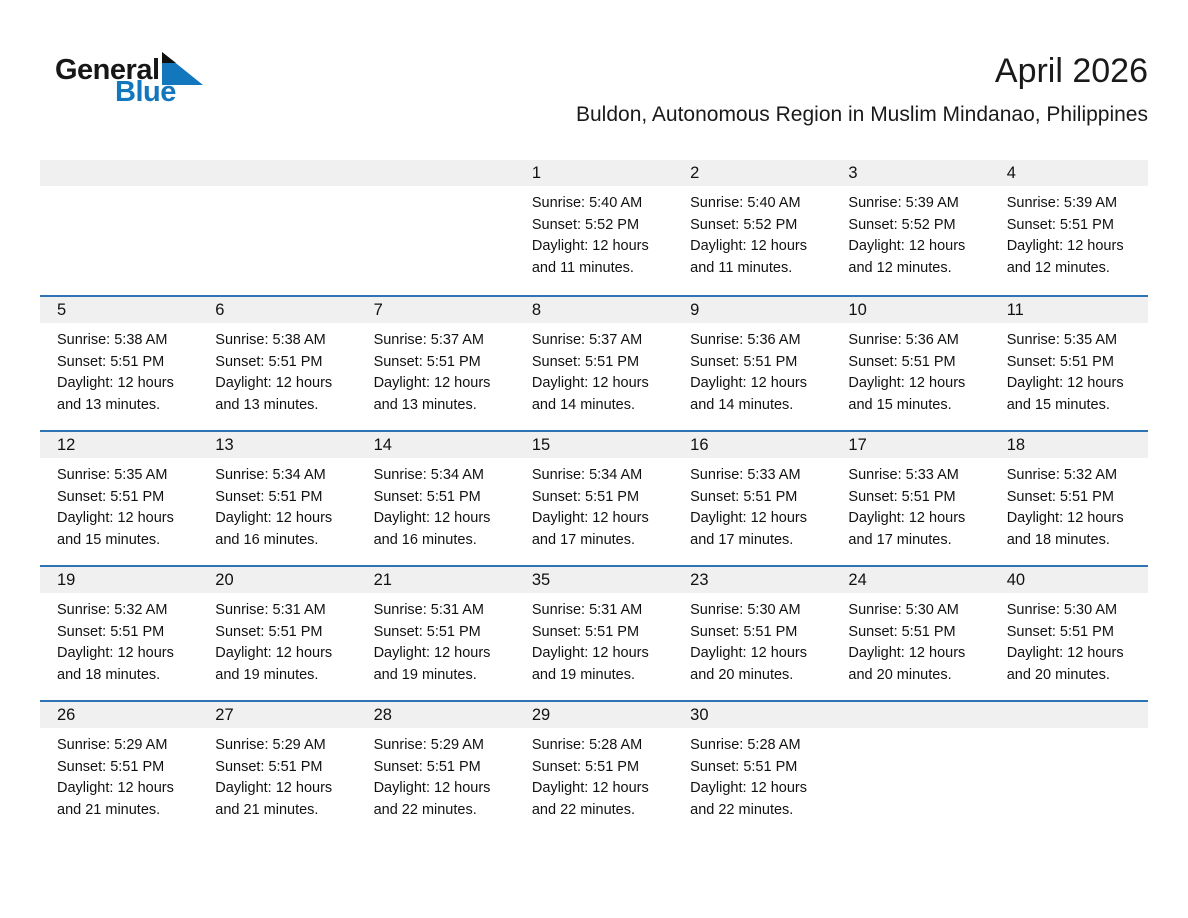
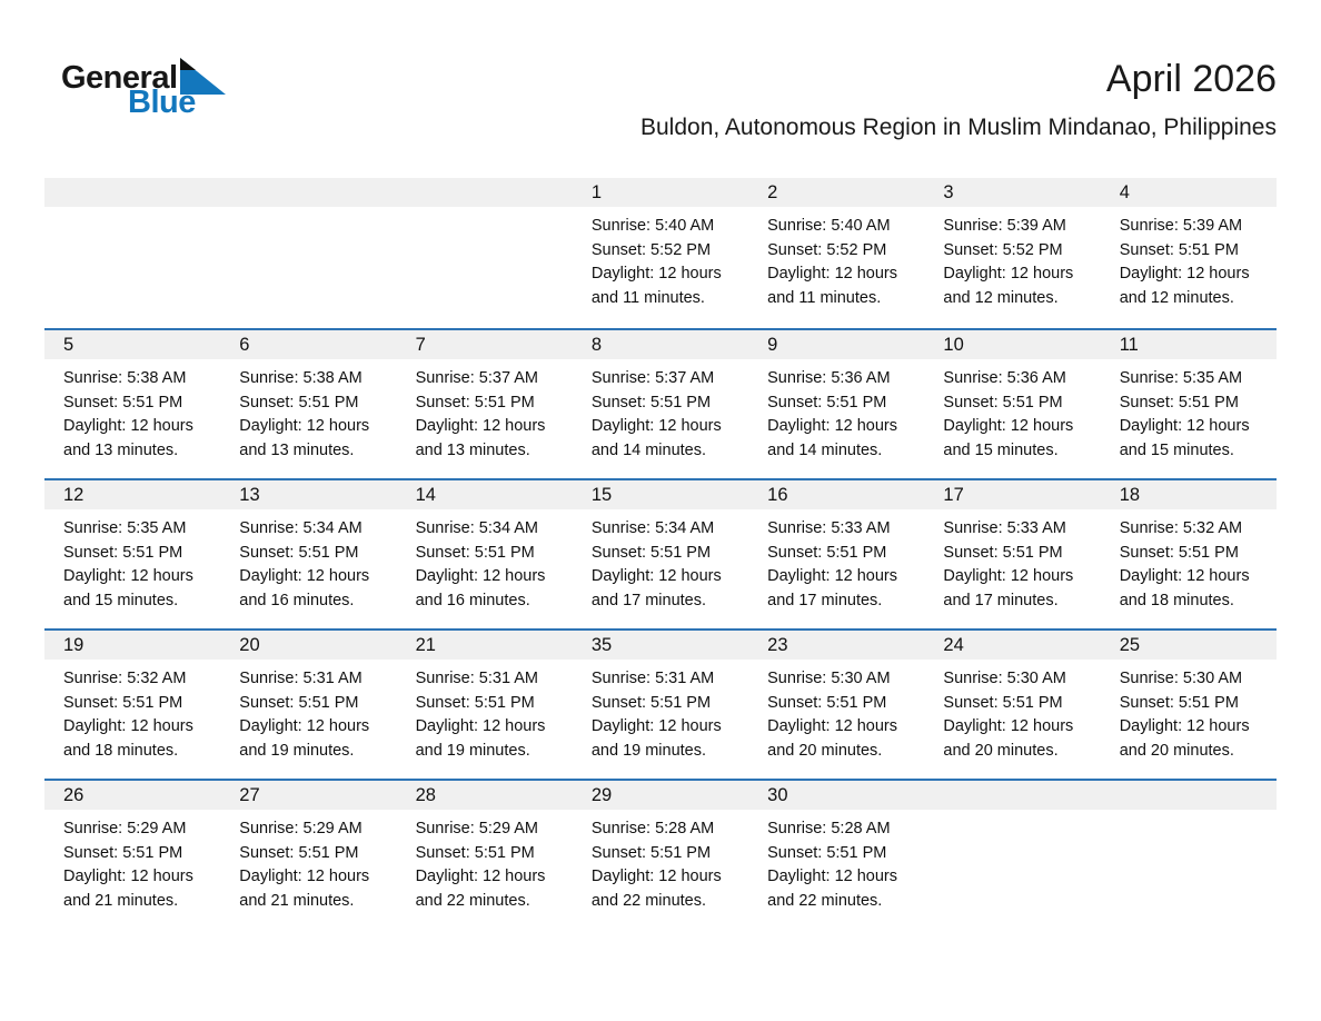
  General
  Blue
  April 2026
  Buldon, Autonomous Region in Muslim Mindanao, Philippines
  1
  Sunrise: 5:40 AM
  Sunset: 5:52 PM
  Daylight: 12 hours and 11 minutes.
  2
  Sunrise: 5:40 AM
  Sunset: 5:52 PM
  Daylight: 12 hours and 11 minutes.
  3
  Sunrise: 5:39 AM
  Sunset: 5:52 PM
  Daylight: 12 hours and 12 minutes.
  4
  Sunrise: 5:39 AM
  Sunset: 5:51 PM
  Daylight: 12 hours and 12 minutes.
  5
  Sunrise: 5:38 AM
  Sunset: 5:51 PM
  Daylight: 12 hours and 13 minutes.
  6
  Sunrise: 5:38 AM
  Sunset: 5:51 PM
  Daylight: 12 hours and 13 minutes.
  7
  Sunrise: 5:37 AM
  Sunset: 5:51 PM
  Daylight: 12 hours and 13 minutes.
  8
  Sunrise: 5:37 AM
  Sunset: 5:51 PM
  Daylight: 12 hours and 14 minutes.
  9
  Sunrise: 5:36 AM
  Sunset: 5:51 PM
  Daylight: 12 hours and 14 minutes.
  10
  Sunrise: 5:36 AM
  Sunset: 5:51 PM
  Daylight: 12 hours and 15 minutes.
  11
  Sunrise: 5:35 AM
  Sunset: 5:51 PM
  Daylight: 12 hours and 15 minutes.
  12
  Sunrise: 5:35 AM
  Sunset: 5:51 PM
  Daylight: 12 hours and 15 minutes.
  13
  Sunrise: 5:34 AM
  Sunset: 5:51 PM
  Daylight: 12 hours and 16 minutes.
  14
  Sunrise: 5:34 AM
  Sunset: 5:51 PM
  Daylight: 12 hours and 16 minutes.
  15
  Sunrise: 5:34 AM
  Sunset: 5:51 PM
  Daylight: 12 hours and 17 minutes.
  16
  Sunrise: 5:33 AM
  Sunset: 5:51 PM
  Daylight: 12 hours and 17 minutes.
  17
  Sunrise: 5:33 AM
  Sunset: 5:51 PM
  Daylight: 12 hours and 17 minutes.
  18
  Sunrise: 5:32 AM
  Sunset: 5:51 PM
  Daylight: 12 hours and 18 minutes.
  19
  Sunrise: 5:32 AM
  Sunset: 5:51 PM
  Daylight: 12 hours and 18 minutes.
  20
  Sunrise: 5:31 AM
  Sunset: 5:51 PM
  Daylight: 12 hours and 19 minutes.
  21
  Sunrise: 5:31 AM
  Sunset: 5:51 PM
  Daylight: 12 hours and 19 minutes.
  35
  Sunrise: 5:31 AM
  Sunset: 5:51 PM
  Daylight: 12 hours and 19 minutes.
  23
  Sunrise: 5:30 AM
  Sunset: 5:51 PM
  Daylight: 12 hours and 20 minutes.
  24
  Sunrise: 5:30 AM
  Sunset: 5:51 PM
  Daylight: 12 hours and 20 minutes.
- 40
+ 25
  Sunrise: 5:30 AM
  Sunset: 5:51 PM
  Daylight: 12 hours and 20 minutes.
  26
  Sunrise: 5:29 AM
  Sunset: 5:51 PM
  Daylight: 12 hours and 21 minutes.
  27
  Sunrise: 5:29 AM
  Sunset: 5:51 PM
  Daylight: 12 hours and 21 minutes.
  28
  Sunrise: 5:29 AM
  Sunset: 5:51 PM
  Daylight: 12 hours and 22 minutes.
  29
  Sunrise: 5:28 AM
  Sunset: 5:51 PM
  Daylight: 12 hours and 22 minutes.
  30
  Sunrise: 5:28 AM
  Sunset: 5:51 PM
  Daylight: 12 hours and 22 minutes.
